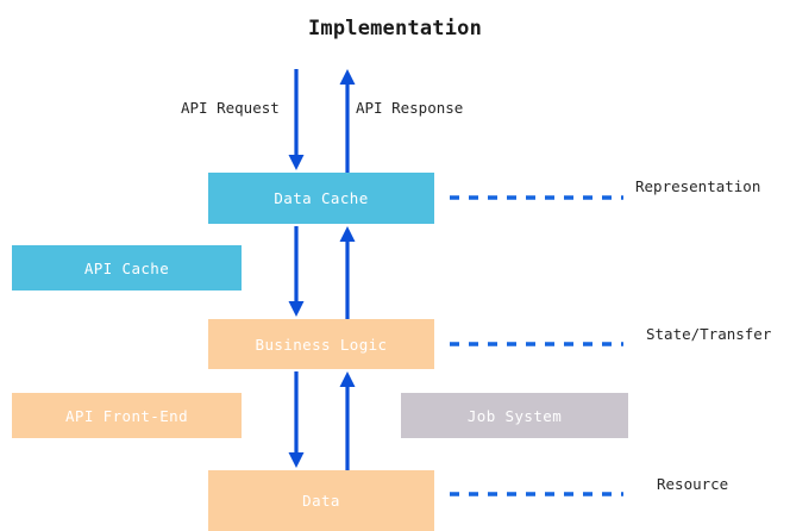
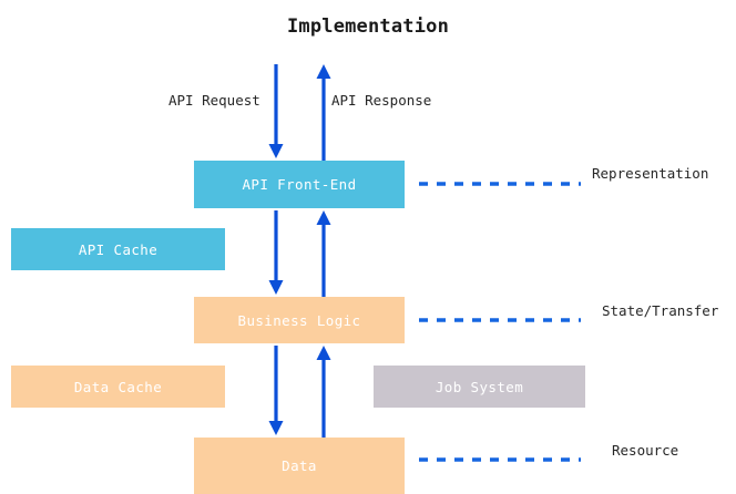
  Implementation
- Data Cache
+ API Front-End
  API Cache
  Business Logic
- API Front-End
+ Data Cache
  Job System
  Data
  API Request
  API Response
  Representation
  State/Transfer
  Resource
